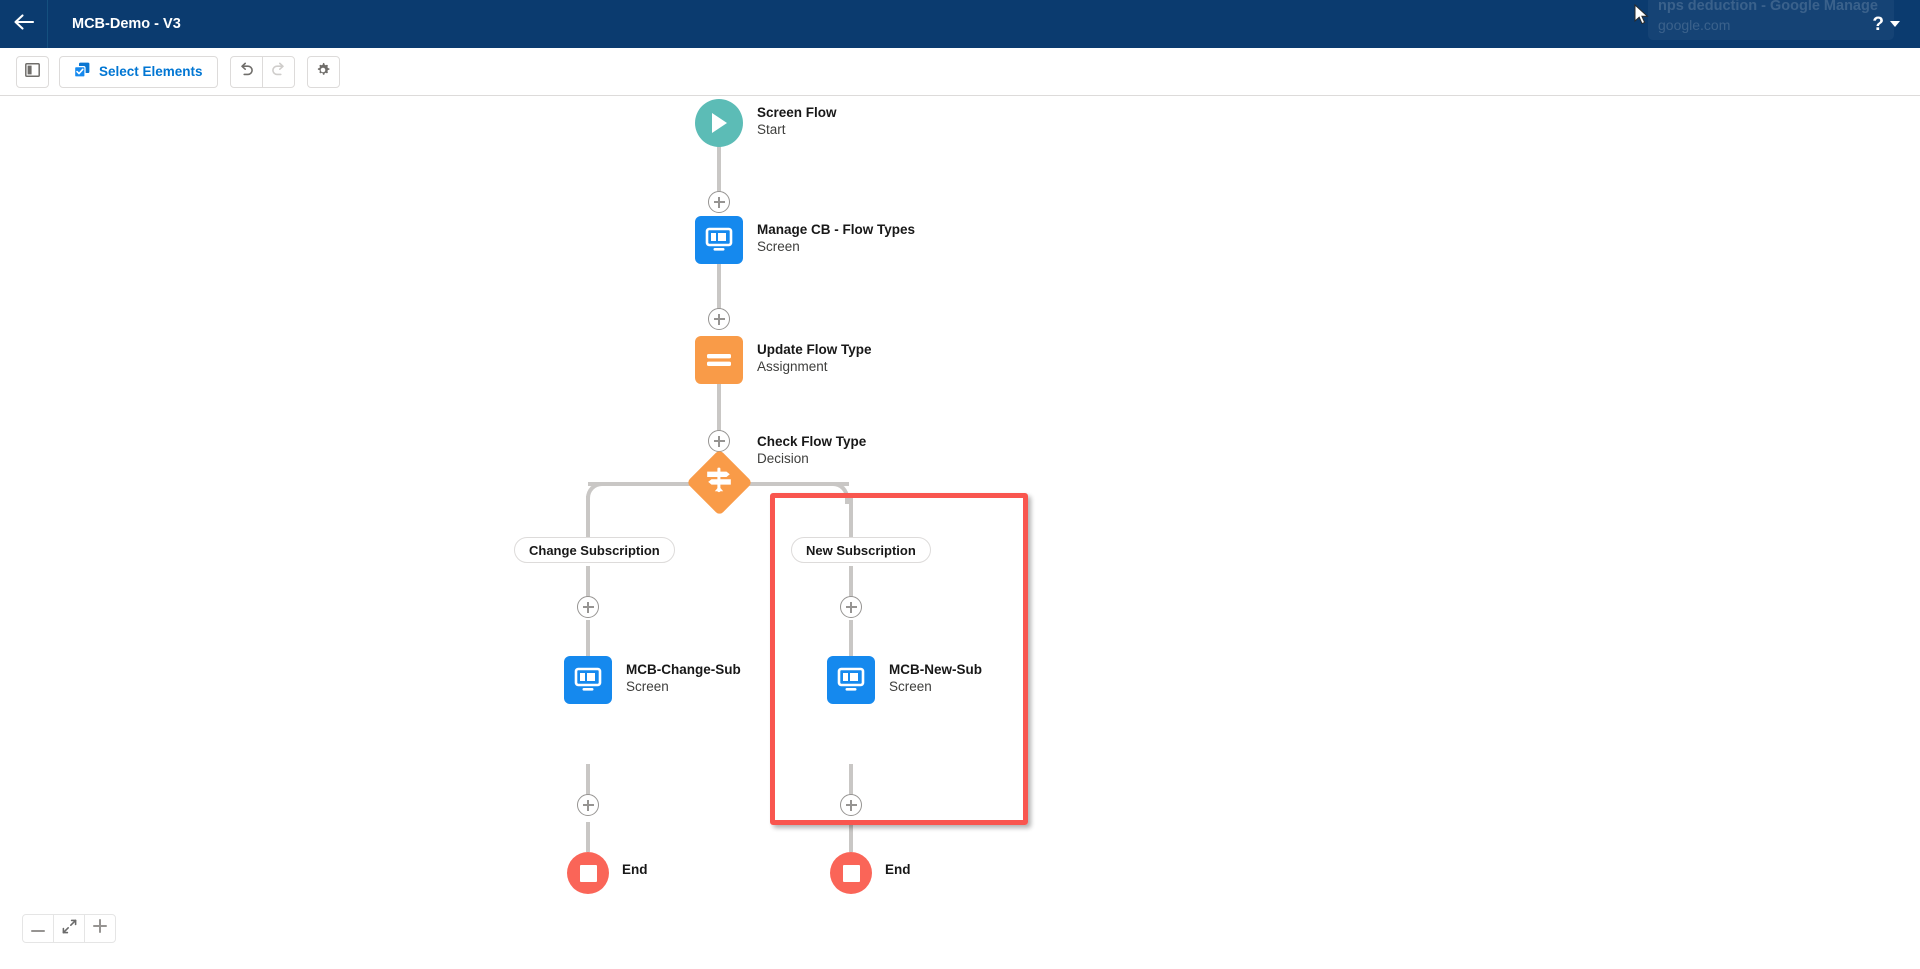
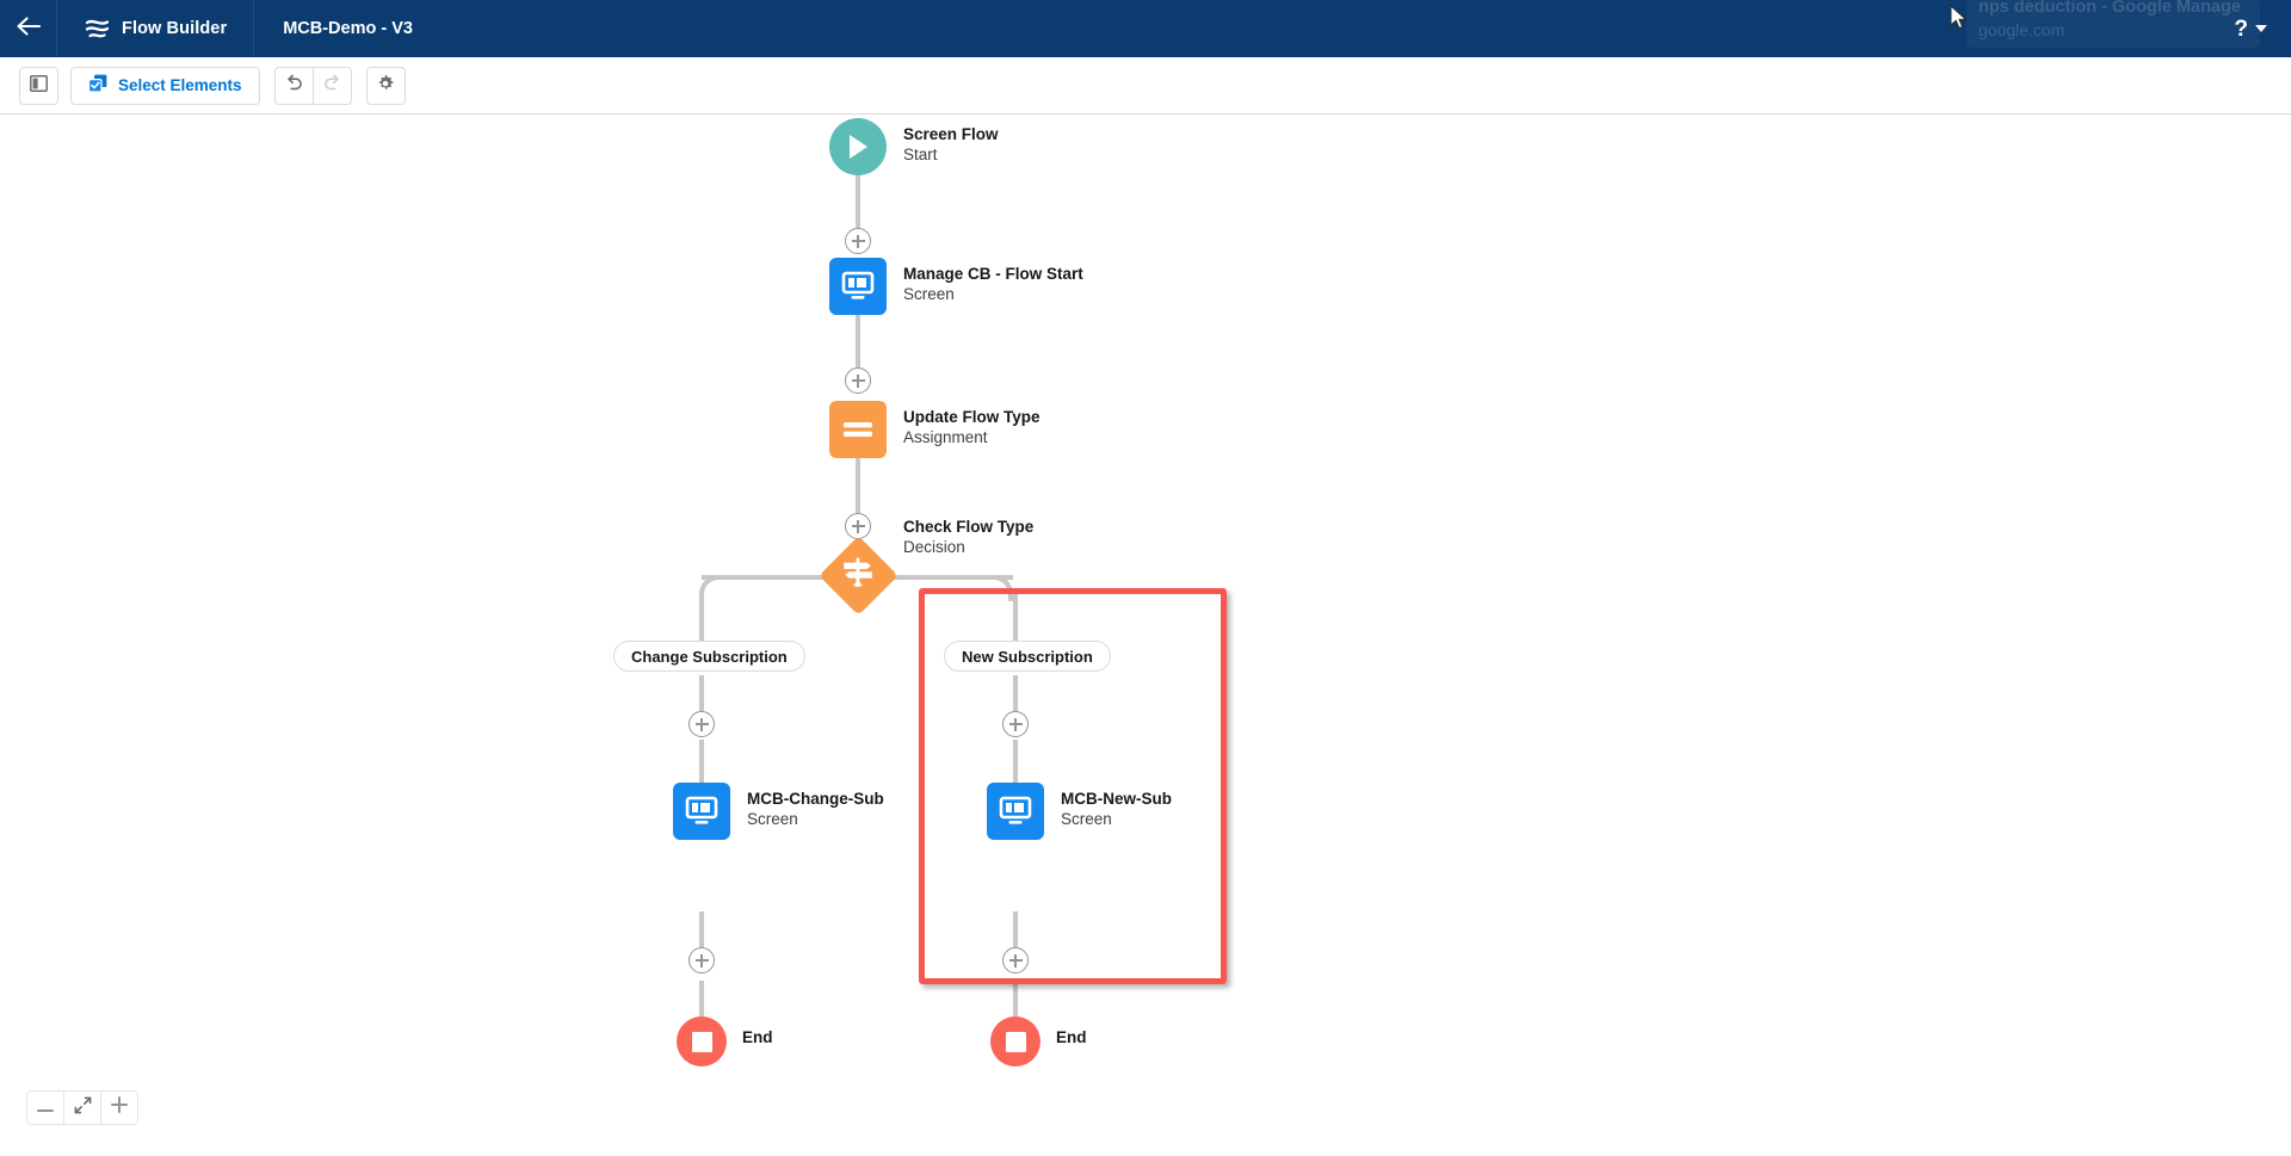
+ Flow Builder
  MCB-Demo - V3
  ?
  nps deduction - Google Manage
  google.com
  Select Elements
  Screen Flow
  Start
- Manage CB - Flow Types
+ Manage CB - Flow Start
  Screen
  Update Flow Type
  Assignment
  Check Flow Type
  Decision
  Change Subscription
  New Subscription
  MCB-Change-Sub
  Screen
  MCB-New-Sub
  Screen
  End
  End
